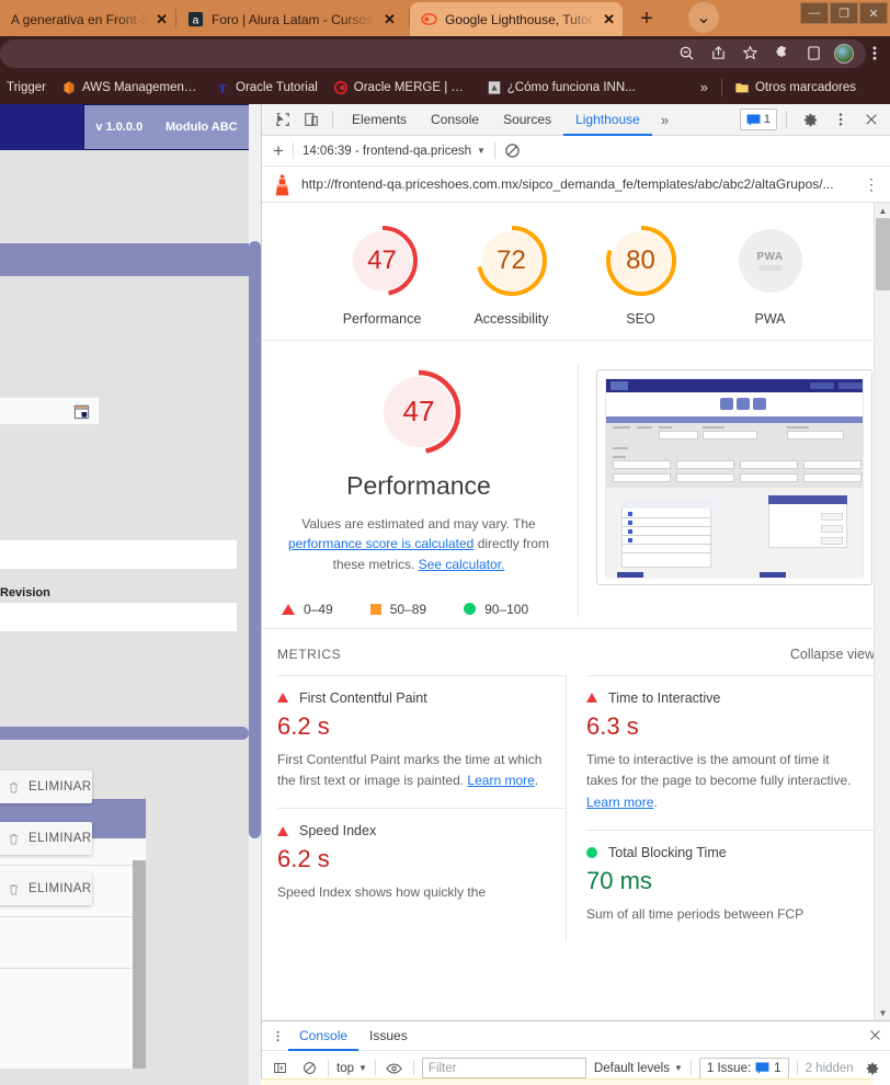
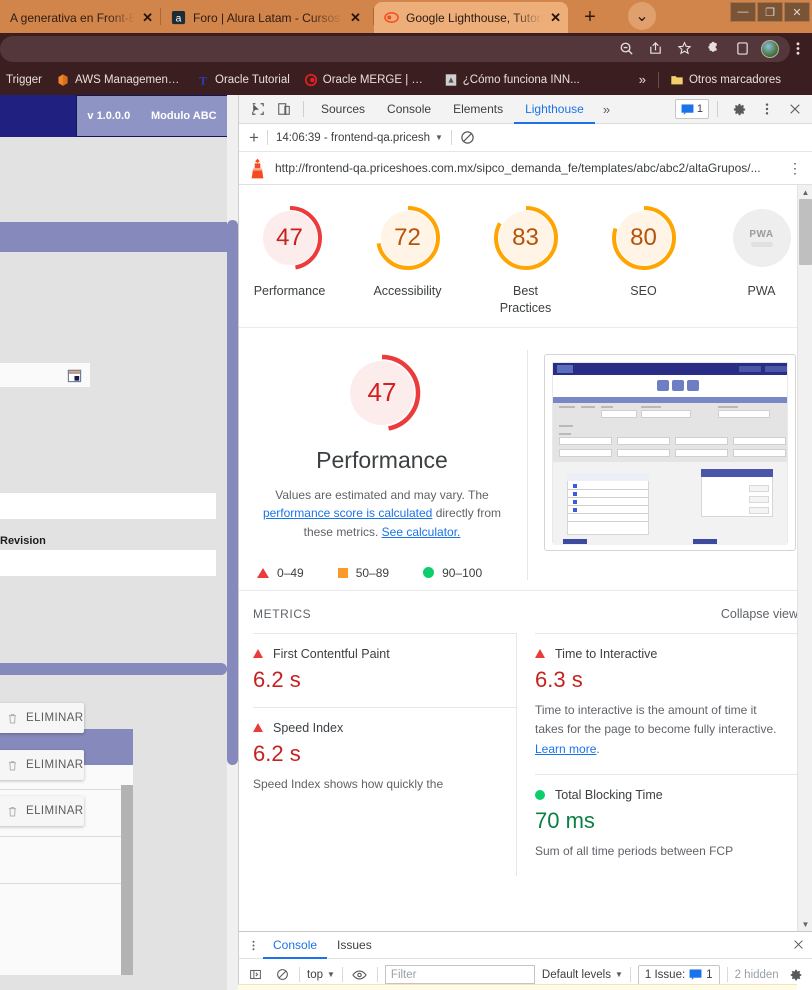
  A generativa en Front-E
  ✕
  a
  Foro | Alura Latam - Cursos
  ✕
  Google Lighthouse, Tutori
  ✕
  +
  ⌄
  —
  ❐
  ✕
  Trigger
  AWS Management C
  T
  Oracle Tutorial
  Oracle MERGE | Ho
  ¿Cómo funciona INN...
  »
  Otros marcadores
  v 1.0.0.0
  Modulo ABC
  Revision
  ELIMINAR
  ELIMINAR
  ELIMINAR
- Elements
+ Sources
  Console
- Sources
+ Elements
  Lighthouse
  »
  1
  +
  14:06:39 - frontend-qa.pricesh
  ▼
  http://frontend-qa.priceshoes.com.mx/sipco_demanda_fe/templates/abc/abc2/altaGrupos/...
  ⋮
  47
  Performance
  72
  Accessibility
+ 83
+ Best Practices
  80
  SEO
  PWA
  PWA
  47
  Performance
  Values are estimated and may vary. The performance score is calculated directly from these metrics. See calculator.
  0–49
  50–89
  90–100
  METRICS
  Collapse view
  First Contentful Paint
  6.2 s
- First Contentful Paint marks the time at which the first text or image is painted. Learn more.
  Speed Index
  6.2 s
  Speed Index shows how quickly the
  Time to Interactive
  6.3 s
  Time to interactive is the amount of time it takes for the page to become fully interactive. Learn more.
  Total Blocking Time
  70 ms
  Sum of all time periods between FCP
  ▲
  ▼
  Console
  Issues
  top
  ▼
  Filter
  Default levels
  ▼
  1 Issue:
  1
  2 hidden
